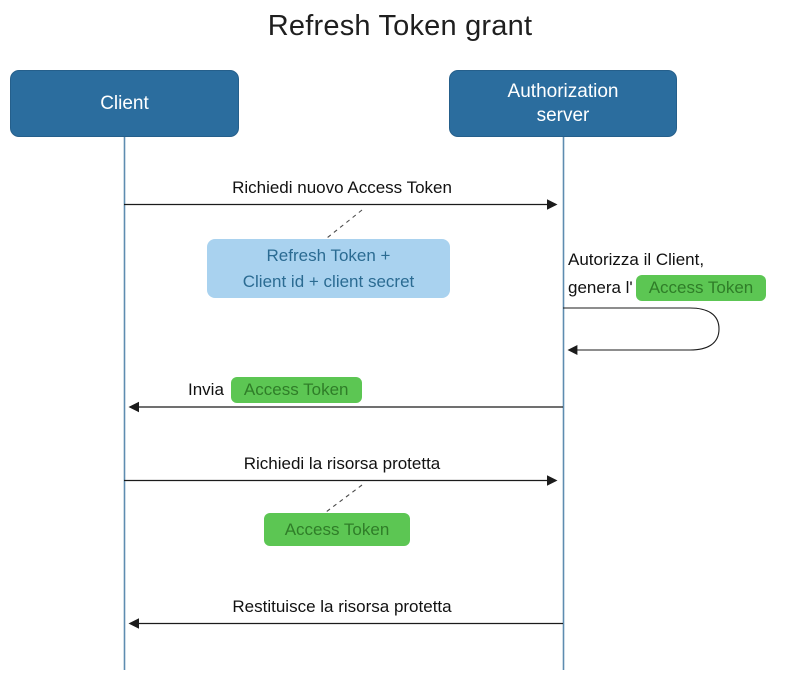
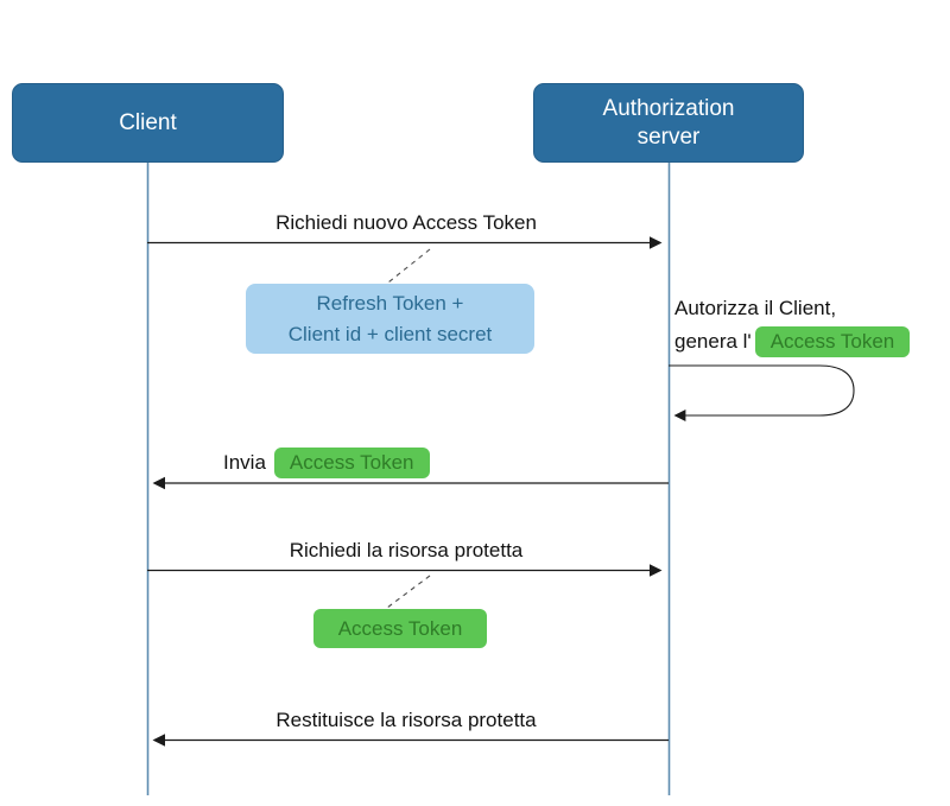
- Refresh Token grant
  Client
  Authorization server
  Richiedi nuovo Access Token
  Refresh Token +
  Client id + client secret
  Autorizza il Client,
  genera l'
  Access Token
  Invia
  Access Token
  Richiedi la risorsa protetta
  Access Token
  Restituisce la risorsa protetta
